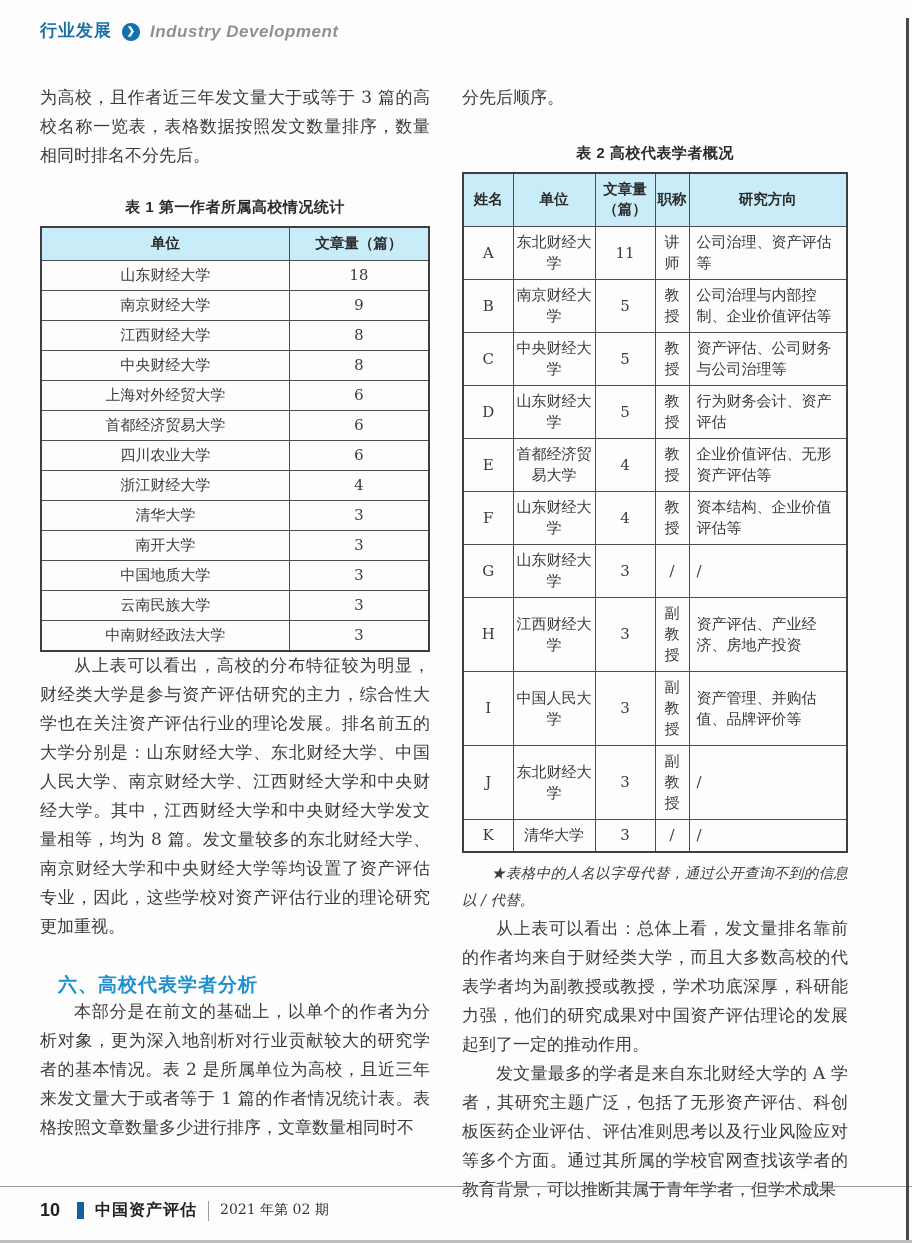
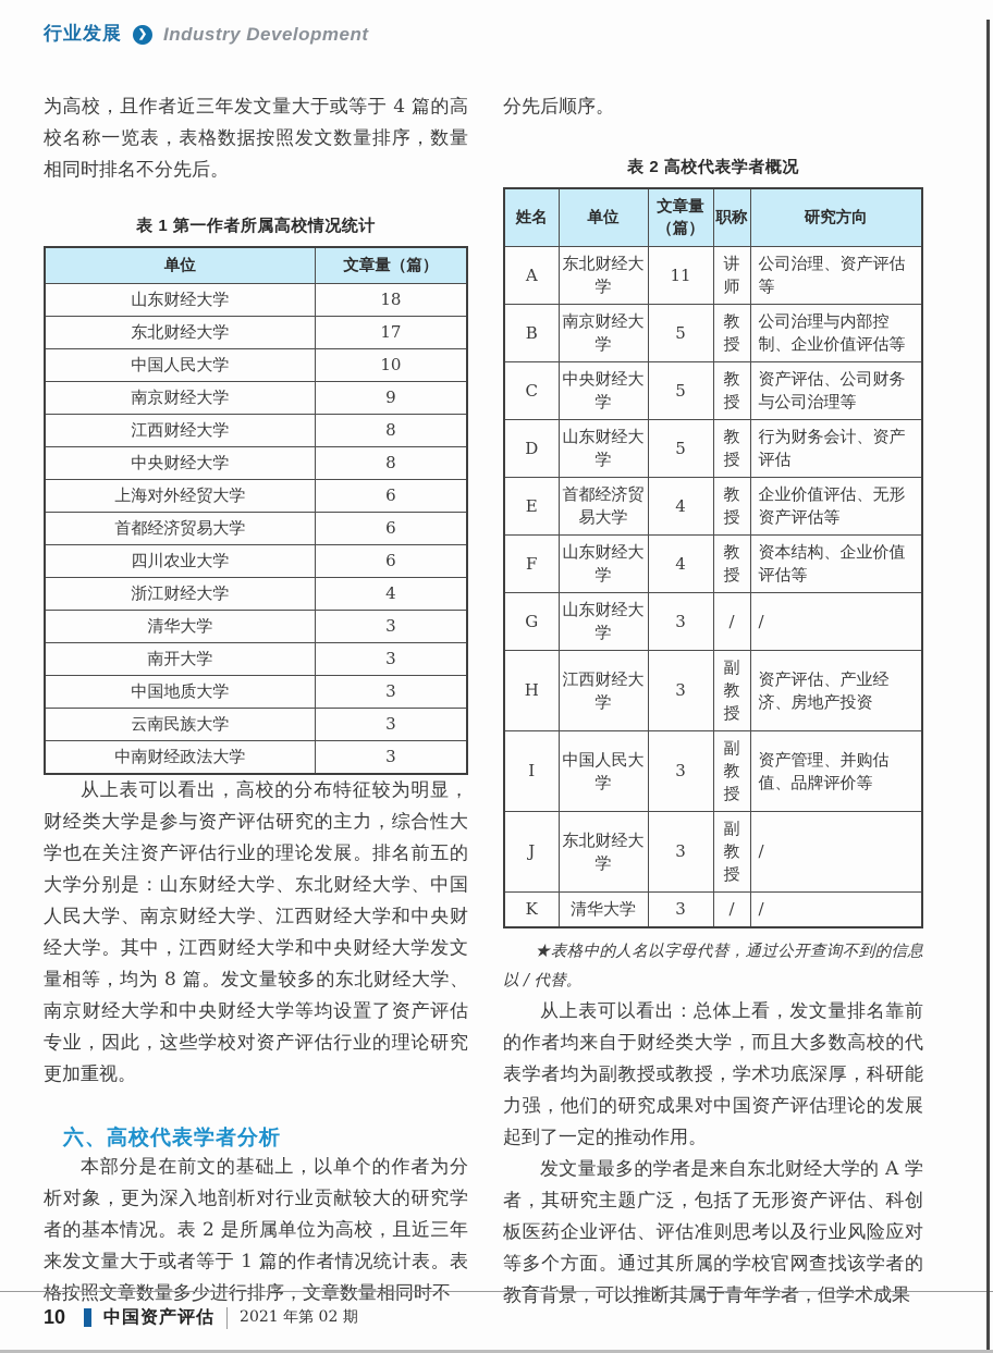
  行业发展
  ❯
  Industry Development
- 为高校，且作者近三年发文量大于或等于 3 篇的高校名称一览表，表格数据按照发文数量排序，数量相同时排名不分先后。
+ 为高校，且作者近三年发文量大于或等于 4 篇的高校名称一览表，表格数据按照发文数量排序，数量相同时排名不分先后。
  表 1 第一作者所属高校情况统计
  单位	文章量（篇）
  山东财经大学	18
+ 东北财经大学	17
+ 中国人民大学	10
  南京财经大学	9
  江西财经大学	8
  中央财经大学	8
  上海对外经贸大学	6
  首都经济贸易大学	6
  四川农业大学	6
  浙江财经大学	4
  清华大学	3
  南开大学	3
  中国地质大学	3
  云南民族大学	3
  中南财经政法大学	3
  从上表可以看出，高校的分布特征较为明显，财经类大学是参与资产评估研究的主力，综合性大学也在关注资产评估行业的理论发展。排名前五的大学分别是：山东财经大学、东北财经大学、中国人民大学、南京财经大学、江西财经大学和中央财经大学。其中，江西财经大学和中央财经大学发文量相等，均为 8 篇。发文量较多的东北财经大学、南京财经大学和中央财经大学等均设置了资产评估专业，因此，这些学校对资产评估行业的理论研究更加重视。
  六、高校代表学者分析
  本部分是在前文的基础上，以单个的作者为分析对象，更为深入地剖析对行业贡献较大的研究学者的基本情况。表 2 是所属单位为高校，且近三年来发文量大于或者等于 1 篇的作者情况统计表。表格按照文章数量多少进行排序，文章数量相同时不
  分先后顺序。
  表 2 高校代表学者概况
  姓名	单位	文章量（篇）	职称	研究方向
  A	东北财经大学	11	讲师	公司治理、资产评估等
  B	南京财经大学	5	教授	公司治理与内部控制、企业价值评估等
  C	中央财经大学	5	教授	资产评估、公司财务与公司治理等
  D	山东财经大学	5	教授	行为财务会计、资产评估
  E	首都经济贸易大学	4	教授	企业价值评估、无形资产评估等
  F	山东财经大学	4	教授	资本结构、企业价值评估等
  G	山东财经大学	3	/	/
  H	江西财经大学	3	副教授	资产评估、产业经济、房地产投资
  I	中国人民大学	3	副教授	资产管理、并购估值、品牌评价等
  J	东北财经大学	3	副教授	/
  K	清华大学	3	/	/
  ★表格中的人名以字母代替，通过公开查询不到的信息以 / 代替。
  从上表可以看出：总体上看，发文量排名靠前的作者均来自于财经类大学，而且大多数高校的代表学者均为副教授或教授，学术功底深厚，科研能力强，他们的研究成果对中国资产评估理论的发展起到了一定的推动作用。
  发文量最多的学者是来自东北财经大学的 A 学者，其研究主题广泛，包括了无形资产评估、科创板医药企业评估、评估准则思考以及行业风险应对等多个方面。通过其所属的学校官网查找该学者的教育背景，可以推断其属于青年学者，但学术成果
  10
  中国资产评估
  2021 年第 02 期
